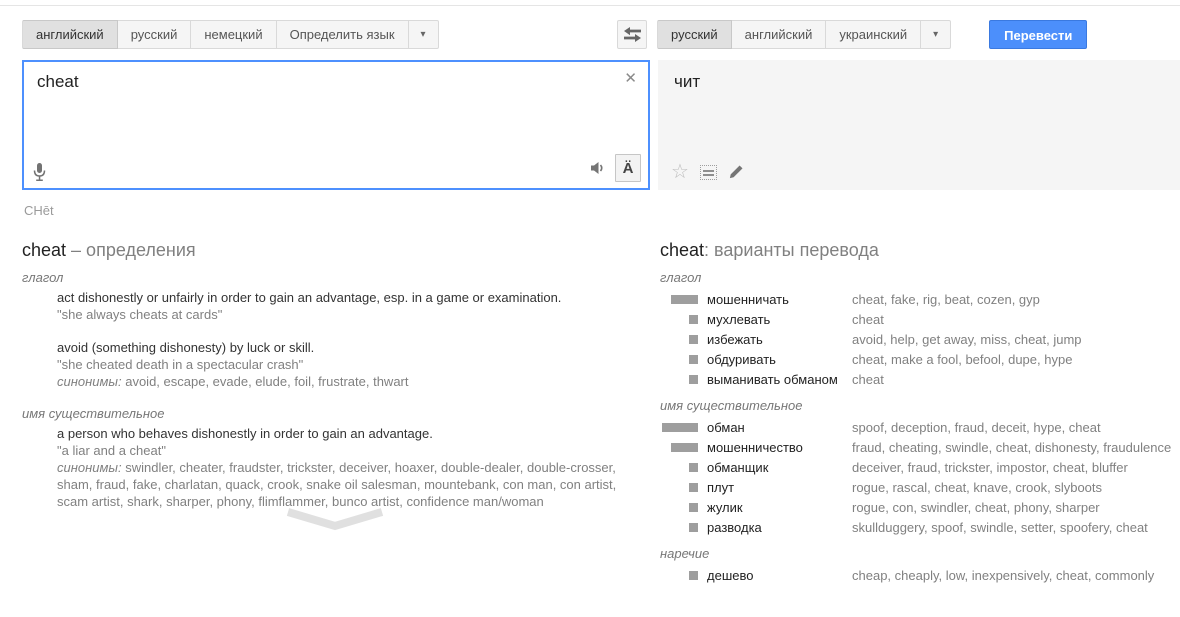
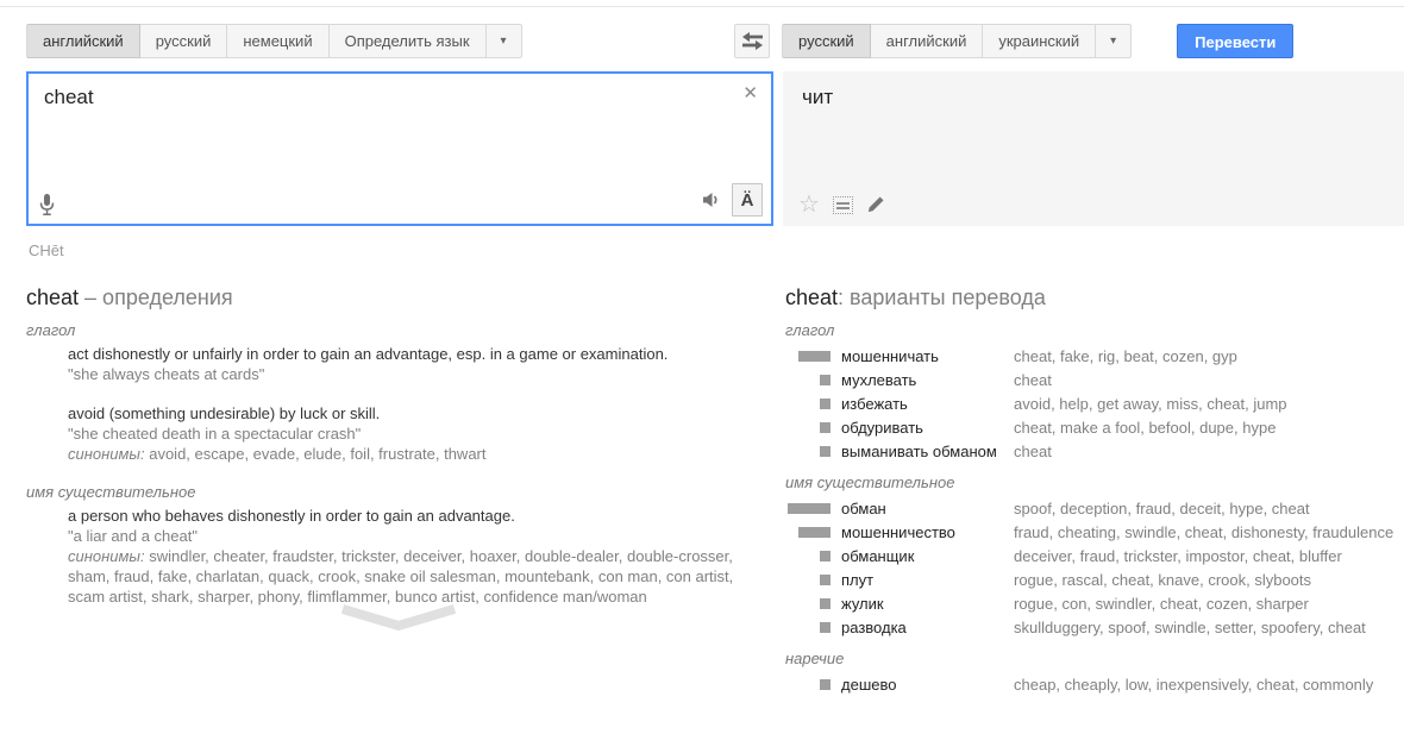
  английский
  русский
  немецкий
  Определить язык
  ▾
  русский
  английский
  украинский
  ▾
  Перевести
  cheat
  ✕
  Ä
  чит
  ☆
  CHēt
  cheat – определения
  глагол
  act dishonestly or unfairly in order to gain an advantage, esp. in a game or examination.
  "she always cheats at cards"
- avoid (something dishonesty) by luck or skill.
+ avoid (something undesirable) by luck or skill.
  "she cheated death in a spectacular crash"
  синонимы: avoid, escape, evade, elude, foil, frustrate, thwart
  имя существительное
  a person who behaves dishonestly in order to gain an advantage.
  "a liar and a cheat"
  синонимы: swindler, cheater, fraudster, trickster, deceiver, hoaxer, double-dealer, double-crosser, sham, fraud, fake, charlatan, quack, crook, snake oil salesman, mountebank, con man, con artist, scam artist, shark, sharper, phony, flimflammer, bunco artist, confidence man/woman
  cheat: варианты перевода
  глагол
  мошенничать
  cheat, fake, rig, beat, cozen, gyp
  мухлевать
  cheat
  избежать
  avoid, help, get away, miss, cheat, jump
  обдуривать
  cheat, make a fool, befool, dupe, hype
  выманивать обманом
  cheat
  имя существительное
  обман
  spoof, deception, fraud, deceit, hype, cheat
  мошенничество
  fraud, cheating, swindle, cheat, dishonesty, fraudulence
  обманщик
  deceiver, fraud, trickster, impostor, cheat, bluffer
  плут
  rogue, rascal, cheat, knave, crook, slyboots
  жулик
- rogue, con, swindler, cheat, phony, sharper
+ rogue, con, swindler, cheat, cozen, sharper
  разводка
  skullduggery, spoof, swindle, setter, spoofery, cheat
  наречие
  дешево
  cheap, cheaply, low, inexpensively, cheat, commonly
